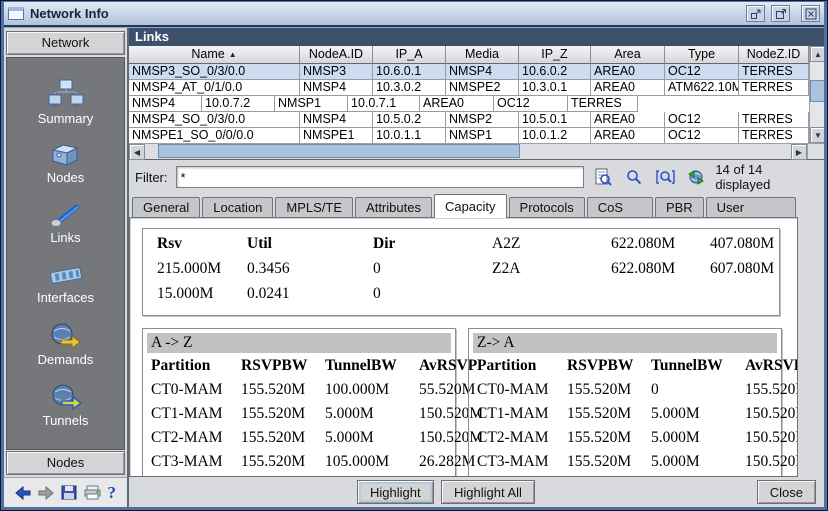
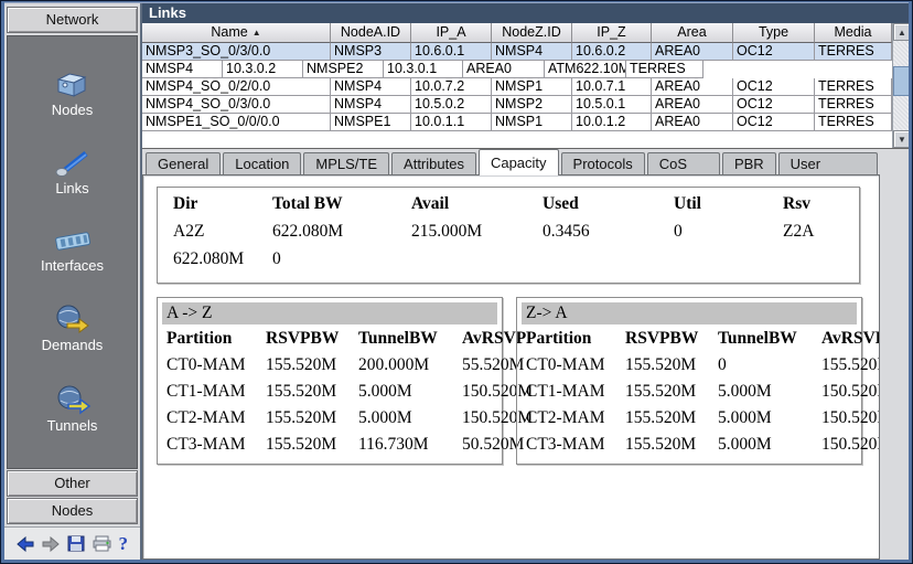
- Network Info
  Network
- Summary
  Nodes
  Links
  Interfaces
  Demands
  Tunnels
+ Other
  Nodes
  ?
  Links
  Name
  ▲
  NodeA.ID
  IP_A
- Media
+ NodeZ.ID
  IP_Z
  Area
  Type
- NodeZ.ID
+ Media
  NMSP3_SO_0/3/0.0
  NMSP3
  10.6.0.1
  NMSP4
  10.6.0.2
  AREA0
  OC12
  TERRES
- NMSP4_AT_0/1/0.0
  NMSP4
  10.3.0.2
  NMSPE2
  10.3.0.1
  AREA0
  ATM622.10M
  TERRES
+ NMSP4_SO_0/2/0.0
  NMSP4
  10.0.7.2
  NMSP1
  10.0.7.1
  AREA0
  OC12
  TERRES
  NMSP4_SO_0/3/0.0
  NMSP4
  10.5.0.2
  NMSP2
  10.5.0.1
  AREA0
  OC12
  TERRES
  NMSPE1_SO_0/0/0.0
  NMSPE1
  10.0.1.1
  NMSP1
  10.0.1.2
  AREA0
  OC12
  TERRES
  ▲
  ▼
- ◀
- ▶
- Filter:
- *
- 14 of 14 displayed
  General
  Location
  MPLS/TE
  Attributes
  Capacity
  Protocols
  PBR
- Rsv
+ Dir
+ Total BW
+ Avail
+ Used
  Util
- Dir
+ Rsv
  A2Z
  622.080M
- 407.080M
  215.000M
  0.3456
  0
  Z2A
  622.080M
- 607.080M
- 15.000M
- 0.0241
  0
  A -> Z
  Partition
  RSVPBW
  TunnelBW
  AvRSVP
  CT0-MAM
  155.520M
- 100.000M
+ 200.000M
  55.520M
  CT1-MAM
  155.520M
  5.000M
  150.520M
  CT2-MAM
  155.520M
  5.000M
  150.520M
  CT3-MAM
  155.520M
- 105.000M
+ 116.730M
- 26.282M
+ 50.520M
  Z-> A
  Partition
  RSVPBW
  TunnelBW
  AvRSV
  CT0-MAM
  155.520M
  0
  155.520
  CT1-MAM
  155.520M
  5.000M
  150.520
  CT2-MAM
  155.520M
  5.000M
  150.520
  CT3-MAM
  155.520M
  5.000M
  150.520
- Highlight
- Highlight All
- Close
